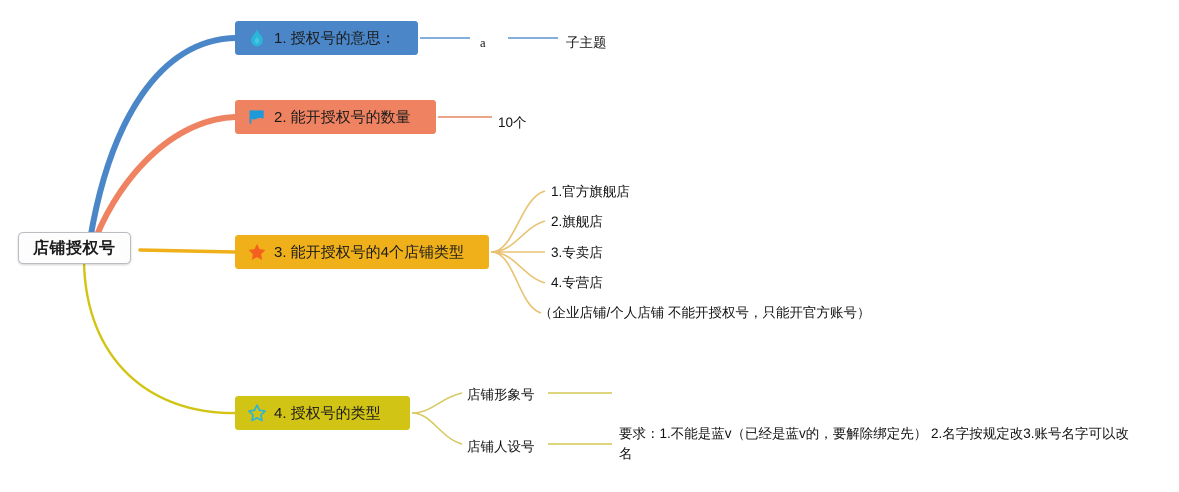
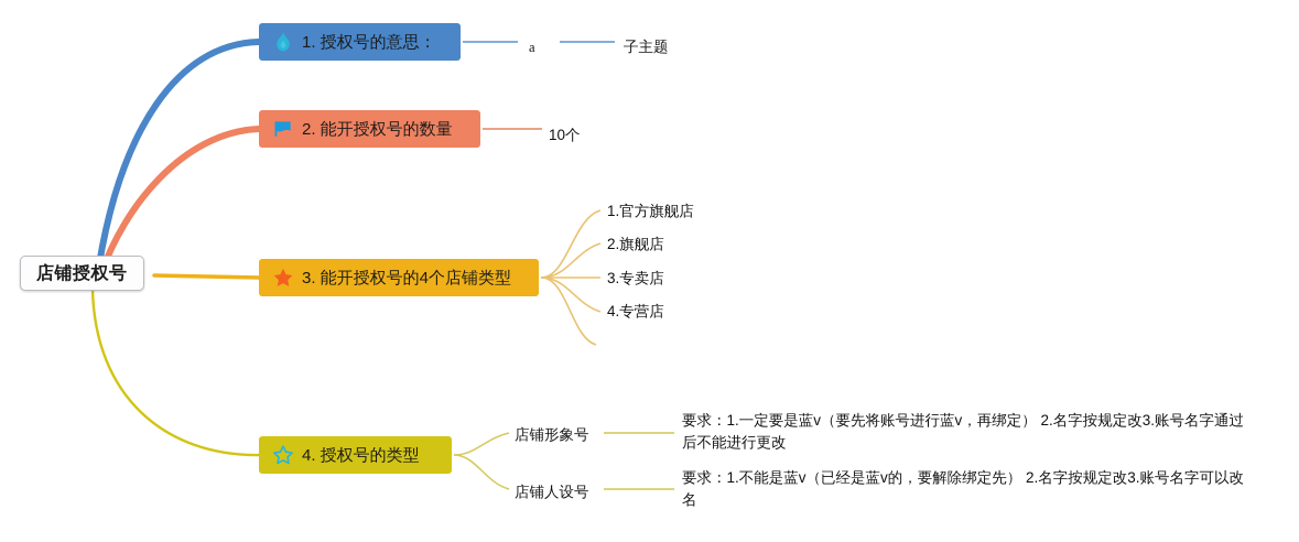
  店铺授权号
  1. 授权号的意思：
  2. 能开授权号的数量
  3. 能开授权号的4个店铺类型
  4. 授权号的类型
  a
  子主题
  10个
  1.官方旗舰店
  2.旗舰店
  3.专卖店
  4.专营店
- （企业店铺/个人店铺 不能开授权号，只能开官方账号）
  店铺形象号
  店铺人设号
+ 要求：1.一定要是蓝v（要先将账号进行蓝v，再绑定） 2.名字按规定改3.账号名字通过后不能进行更改
  要求：1.不能是蓝v（已经是蓝v的，要解除绑定先） 2.名字按规定改3.账号名字可以改名
